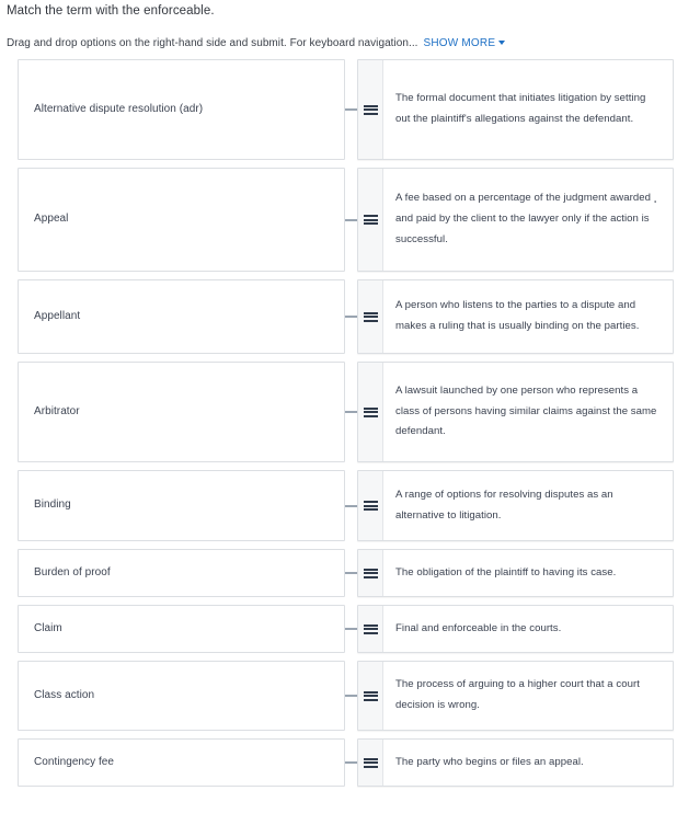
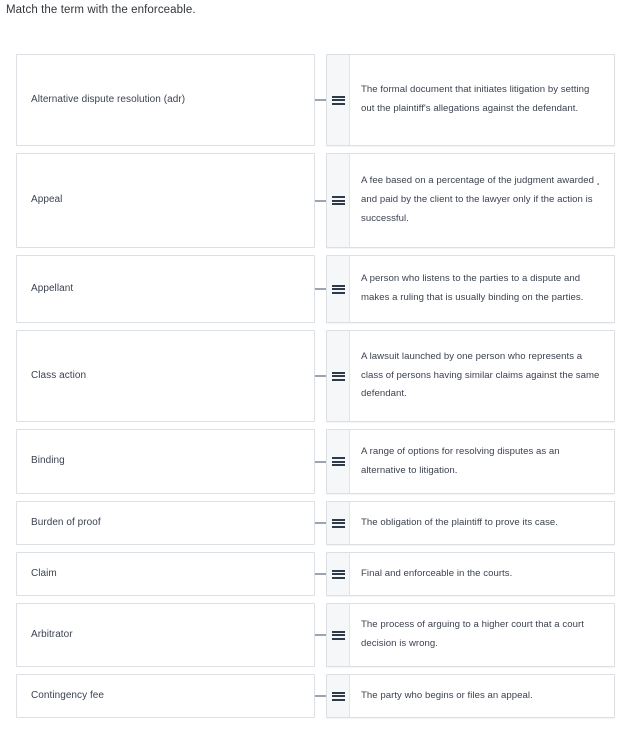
  Match the term with the enforceable.
- Drag and drop options on the right-hand side and submit. For keyboard navigation... SHOW MORE
  Alternative dispute resolution (adr)
  The formal document that initiates litigation by setting out the plaintiff's allegations against the defendant.
  Appeal
  A fee based on a percentage of the judgment awarded ¸ and paid by the client to the lawyer only if the action is successful.
  Appellant
  A person who listens to the parties to a dispute and makes a ruling that is usually binding on the parties.
- Arbitrator
+ Class action
  A lawsuit launched by one person who represents a class of persons having similar claims against the same defendant.
  Binding
  A range of options for resolving disputes as an alternative to litigation.
  Burden of proof
- The obligation of the plaintiff to having its case.
+ The obligation of the plaintiff to prove its case.
  Claim
  Final and enforceable in the courts.
- Class action
+ Arbitrator
  The process of arguing to a higher court that a court decision is wrong.
  Contingency fee
  The party who begins or files an appeal.
